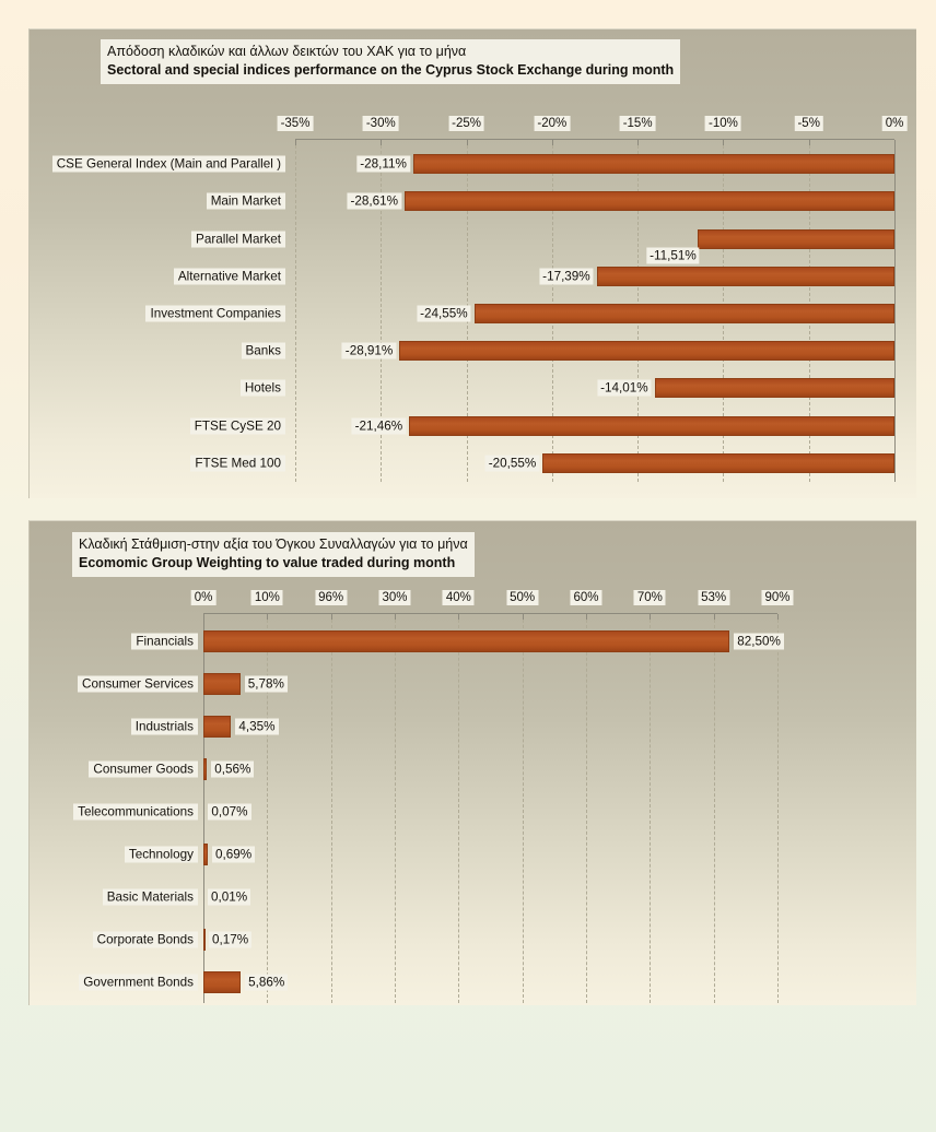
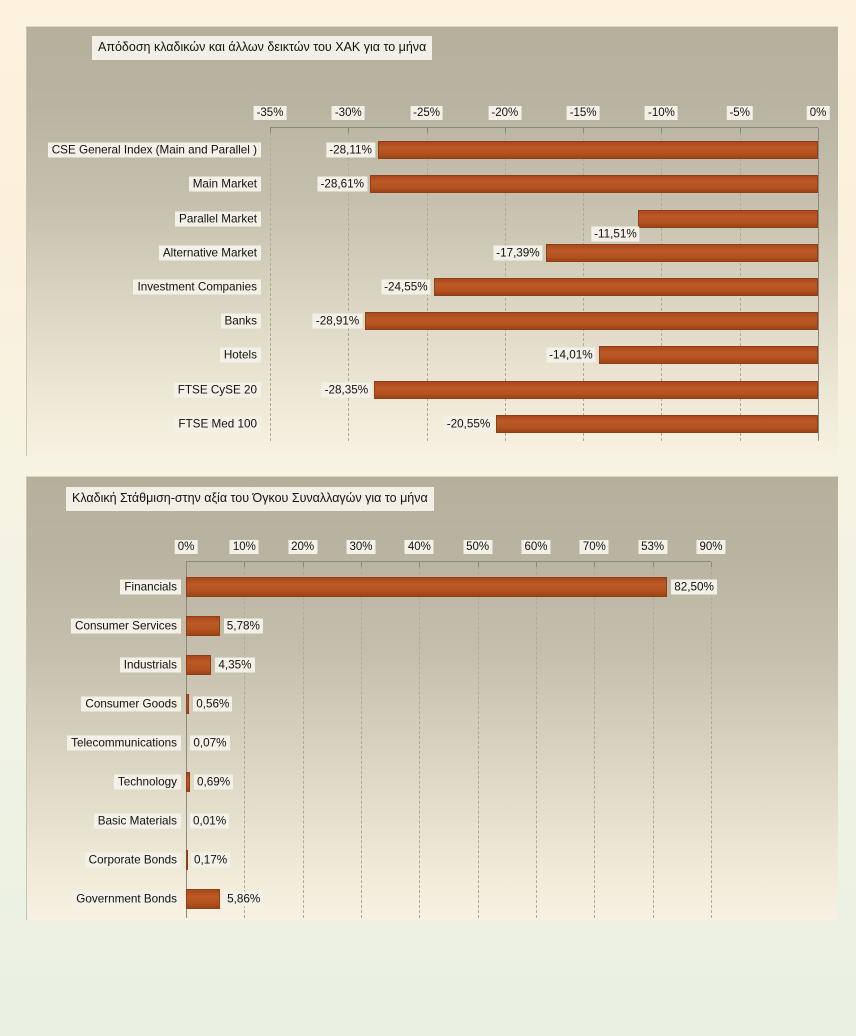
  -35%
  -30%
  -25%
  -20%
  -15%
  -10%
  -5%
  0%
  CSE General Index (Main and Parallel )
  -28,11%
  Main Market
  -28,61%
  Parallel Market
  -11,51%
  Alternative Market
  -17,39%
  Investment Companies
  -24,55%
  Banks
  -28,91%
  Hotels
  -14,01%
  FTSE CySE 20
- -21,46%
+ -28,35%
  FTSE Med 100
  -20,55%
  Απόδοση κλαδικών και άλλων δεικτών του ΧΑΚ για το μήνα
- Sectoral and special indices performance on the Cyprus Stock Exchange during month
  0%
  10%
- 96%
+ 20%
  30%
  40%
  50%
  60%
  70%
  53%
  90%
  Financials
  82,50%
  Consumer Services
  5,78%
  Industrials
  4,35%
  Consumer Goods
  0,56%
  Telecommunications
  0,07%
  Technology
  0,69%
  Basic Materials
  0,01%
  Corporate Bonds
  0,17%
  Government Bonds
  5,86%
  Κλαδική Στάθμιση-στην αξία του Όγκου Συναλλαγών για το μήνα
- Ecomomic Group Weighting to value traded during month
